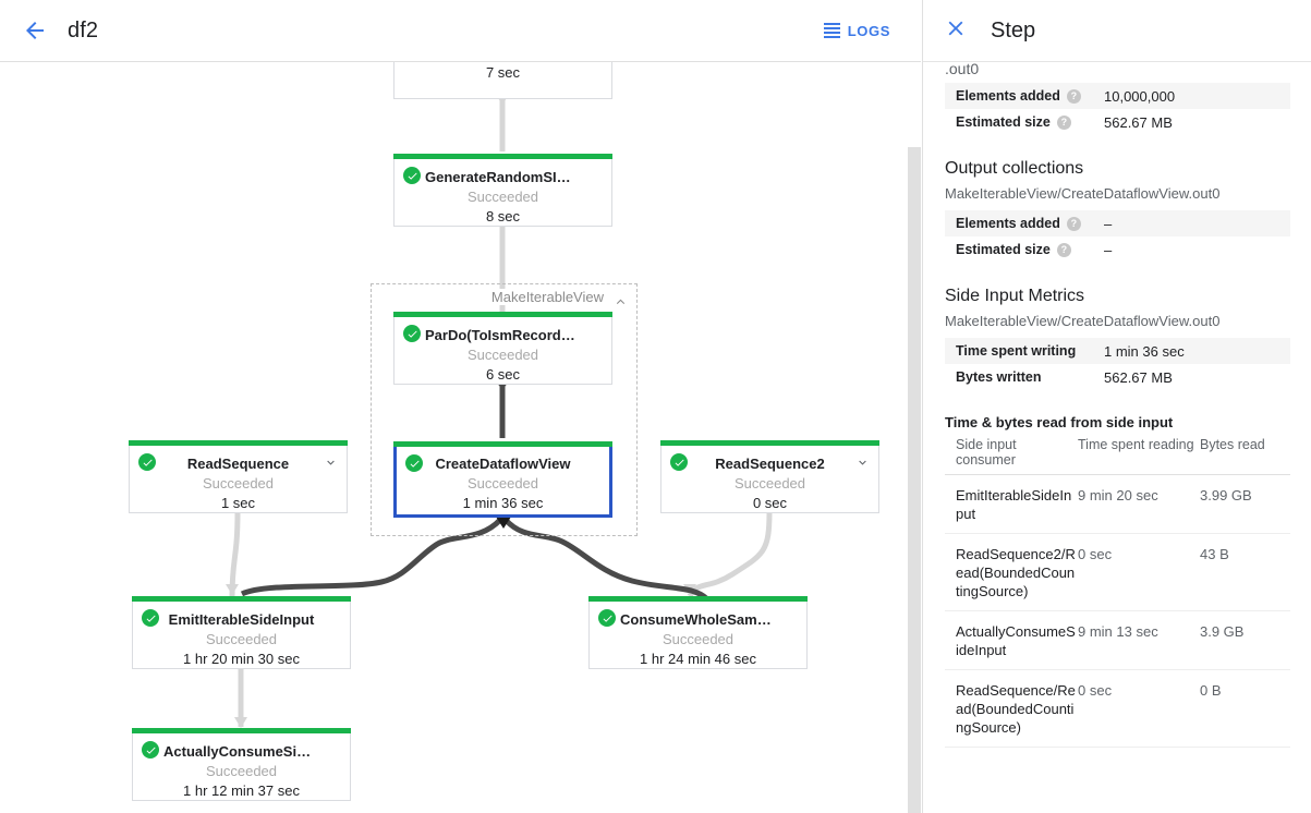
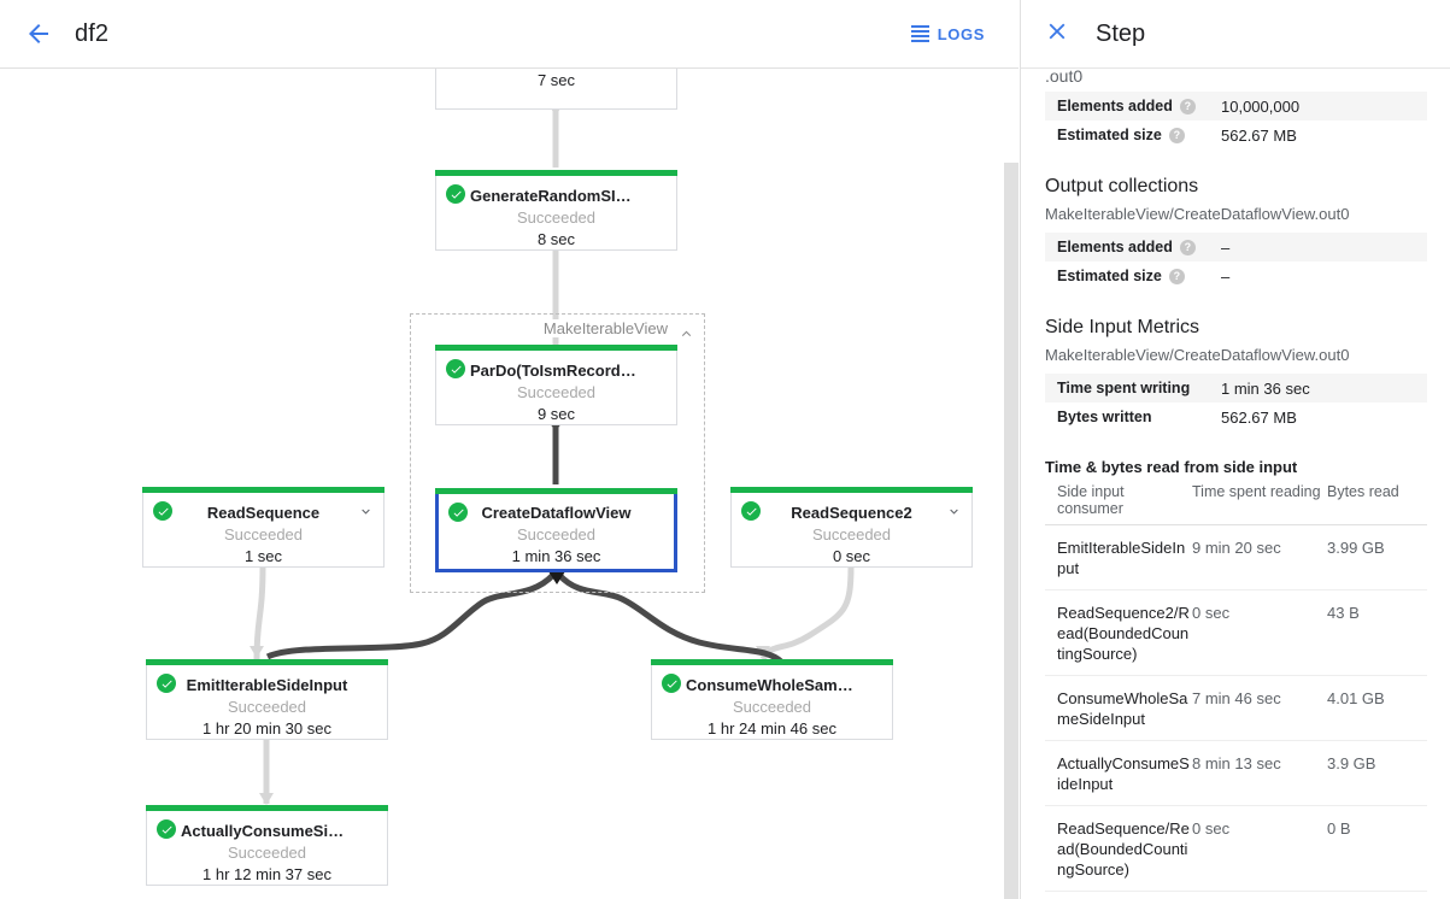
  df2
  LOGS
  7 sec
  GenerateRandomSIData
  Succeeded
  8 sec
  MakeIterableView
  ParDo(ToIsmRecordFor…
  Succeeded
- 6 sec
+ 9 sec
  CreateDataflowView
  Succeeded
  1 min 36 sec
  ReadSequence
  Succeeded
  1 sec
  ReadSequence2
  Succeeded
  0 sec
  EmitIterableSideInput
  Succeeded
  1 hr 20 min 30 sec
  ConsumeWholeSameSi…
  Succeeded
  1 hr 24 min 46 sec
  ActuallyConsumeSideI…
  Succeeded
  1 hr 12 min 37 sec
  Step
  .out0
  Elements added
  ?
  10,000,000
  Estimated size
  ?
  562.67 MB
  Output collections
  MakeIterableView/CreateDataflowView.out0
  Elements added
  ?
  –
  Estimated size
  ?
  –
  Side Input Metrics
  MakeIterableView/CreateDataflowView.out0
  Time spent writing
  1 min 36 sec
  Bytes written
  562.67 MB
  Time & bytes read from side input
  Side input consumer
  Time spent reading
  Bytes read
  EmitIterableSideInput
  9 min 20 sec
  3.99 GB
  ReadSequence2/Read(BoundedCountingSource)
  0 sec
  43 B
+ ConsumeWholeSameSideInput
+ 7 min 46 sec
+ 4.01 GB
  ActuallyConsumeSideInput
- 9 min 13 sec
+ 8 min 13 sec
  3.9 GB
  ReadSequence/Read(BoundedCountingSource)
  0 sec
  0 B
